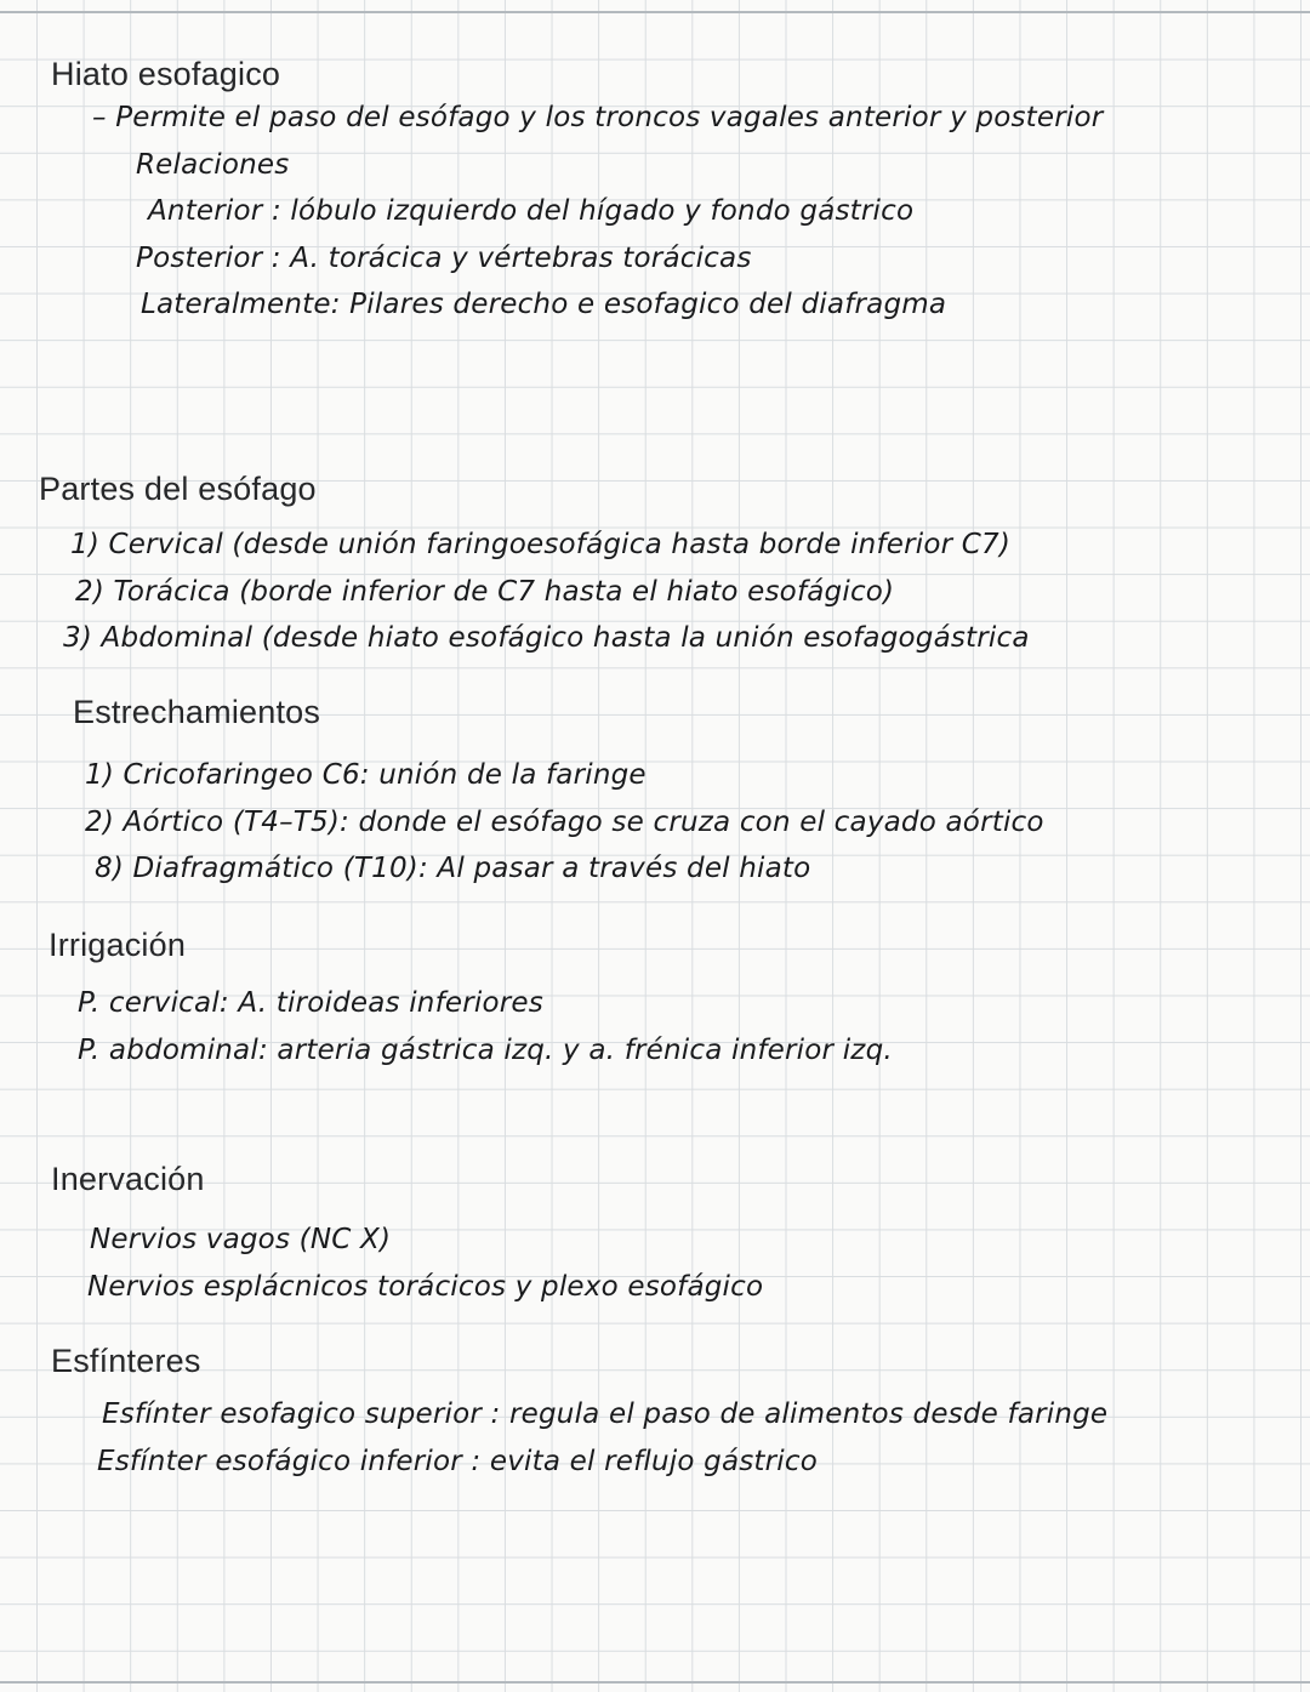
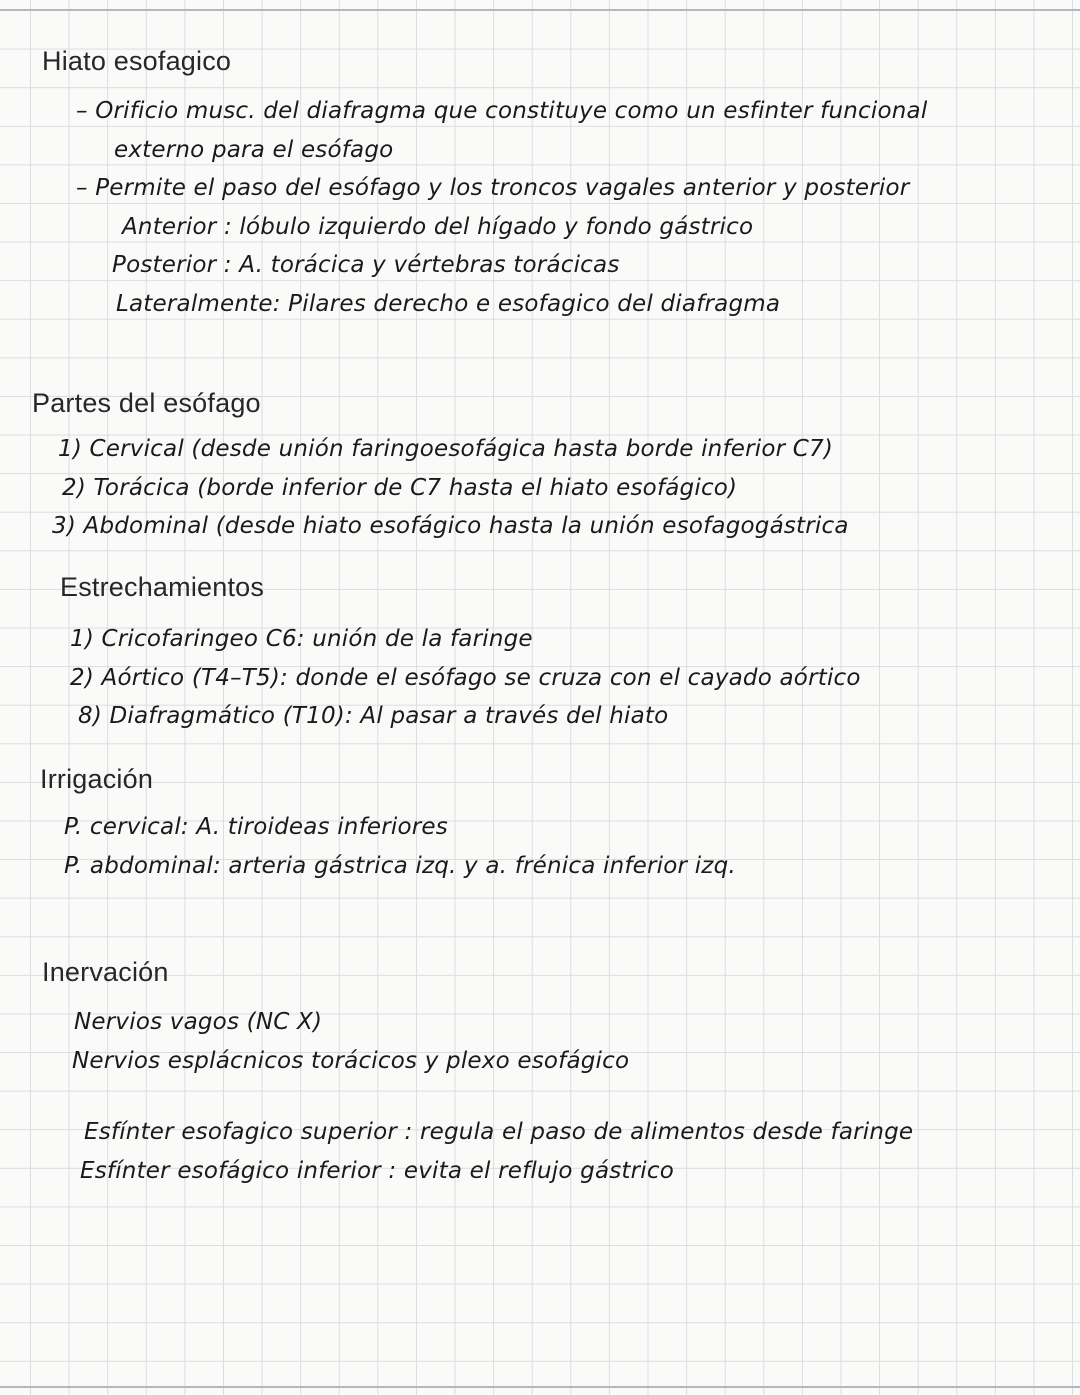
  Hiato esofagico
+ – Orificio musc. del diafragma que constituye como un esfinter funcional
+ externo para el esófago
  – Permite el paso del esófago y los troncos vagales anterior y posterior
- Relaciones
  Anterior : lóbulo izquierdo del hígado y fondo gástrico
  Posterior : A. torácica y vértebras torácicas
  Lateralmente: Pilares derecho e esofagico del diafragma
  Partes del esófago
  1) Cervical (desde unión faringoesofágica hasta borde inferior C7)
  2) Torácica (borde inferior de C7 hasta el hiato esofágico)
  3) Abdominal (desde hiato esofágico hasta la unión esofagogástrica
  Estrechamientos
  1) Cricofaringeo C6: unión de la faringe
  2) Aórtico (T4–T5): donde el esófago se cruza con el cayado aórtico
  8) Diafragmático (T10): Al pasar a través del hiato
  Irrigación
  P. cervical: A. tiroideas inferiores
  P. abdominal: arteria gástrica izq. y a. frénica inferior izq.
  Inervación
  Nervios vagos (NC X)
  Nervios esplácnicos torácicos y plexo esofágico
- Esfínteres
  Esfínter esofagico superior : regula el paso de alimentos desde faringe
  Esfínter esofágico inferior : evita el reflujo gástrico
